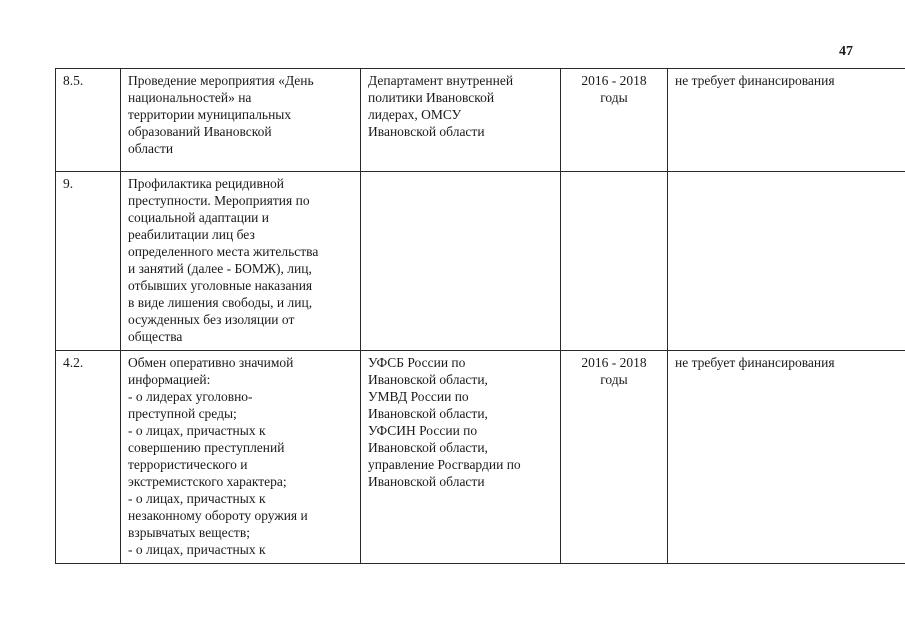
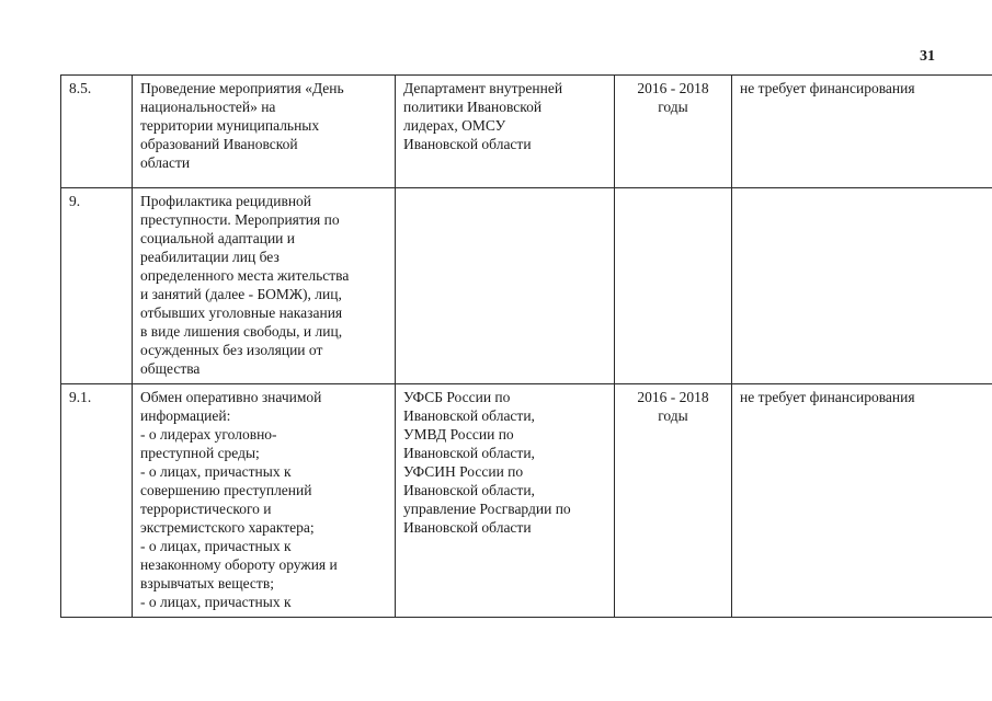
- 47
+ 31
  8.5.	Проведение мероприятия «День национальностей» на территории муниципальных образований Ивановской области	Департамент внутренней политики Ивановской лидерах, ОМСУ Ивановской области	2016 - 2018 годы	не требует финансирования
  9.	Профилактика рецидивной преступности. Мероприятия по социальной адаптации и реабилитации лиц без определенного места жительства и занятий (далее - БОМЖ), лиц, отбывших уголовные наказания в виде лишения свободы, и лиц, осужденных без изоляции от общества
- 4.2.	Обмен оперативно значимой информацией: - о лидерах уголовно- преступной среды; - о лицах, причастных к совершению преступлений террористического и экстремистского характера; - о лицах, причастных к незаконному обороту оружия и взрывчатых веществ; - о лицах, причастных к	УФСБ России по Ивановской области, УМВД России по Ивановской области, УФСИН России по Ивановской области, управление Росгвардии по Ивановской области	2016 - 2018 годы	не требует финансирования
+ 9.1.	Обмен оперативно значимой информацией: - о лидерах уголовно- преступной среды; - о лицах, причастных к совершению преступлений террористического и экстремистского характера; - о лицах, причастных к незаконному обороту оружия и взрывчатых веществ; - о лицах, причастных к	УФСБ России по Ивановской области, УМВД России по Ивановской области, УФСИН России по Ивановской области, управление Росгвардии по Ивановской области	2016 - 2018 годы	не требует финансирования
